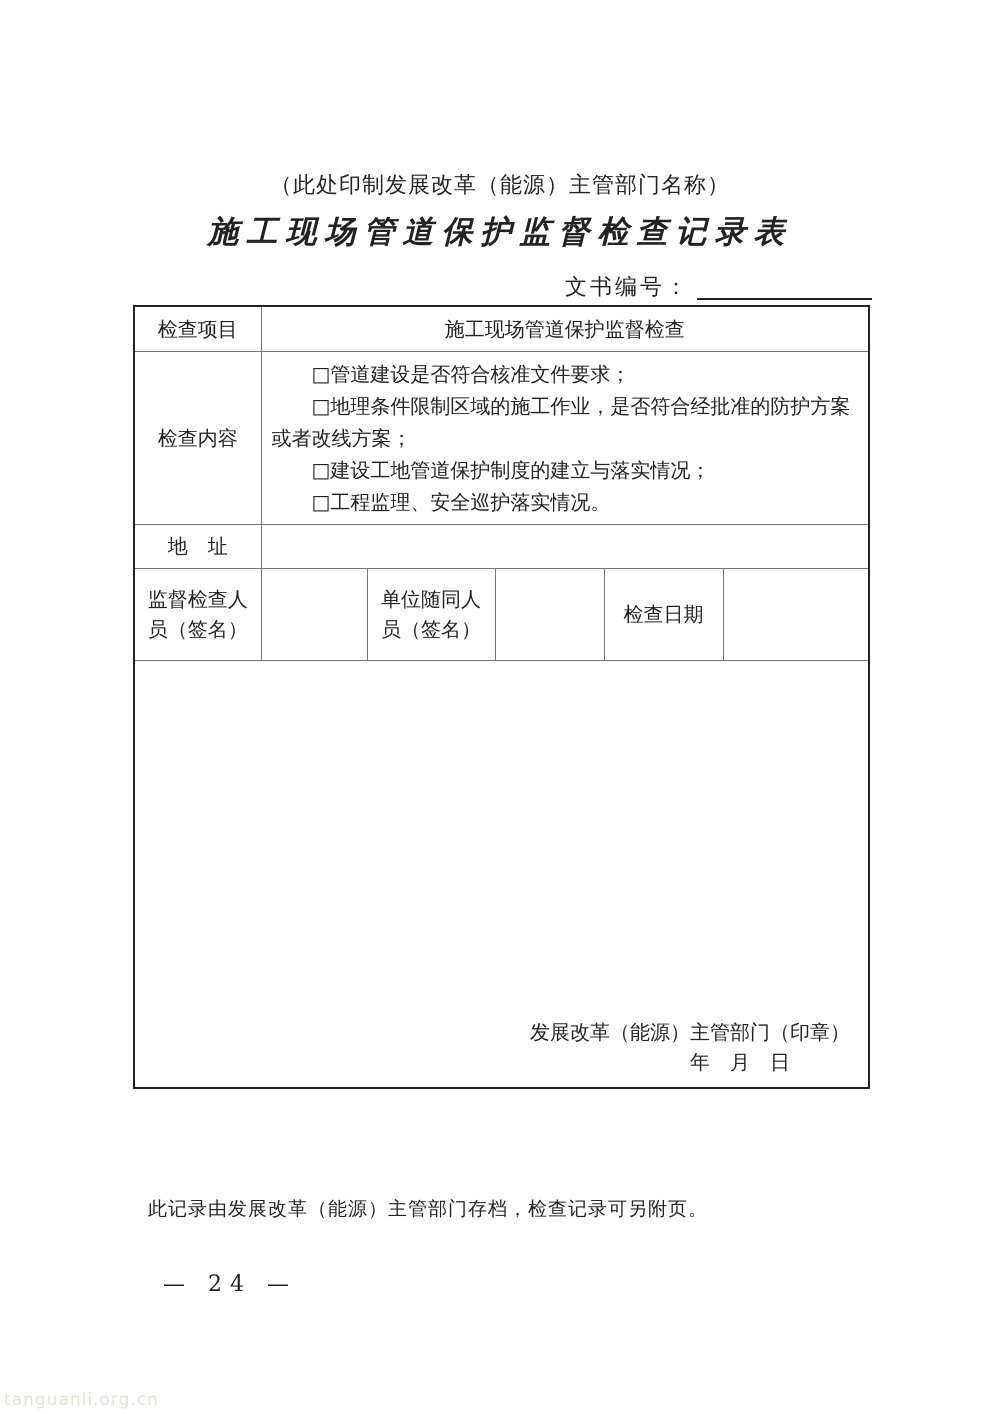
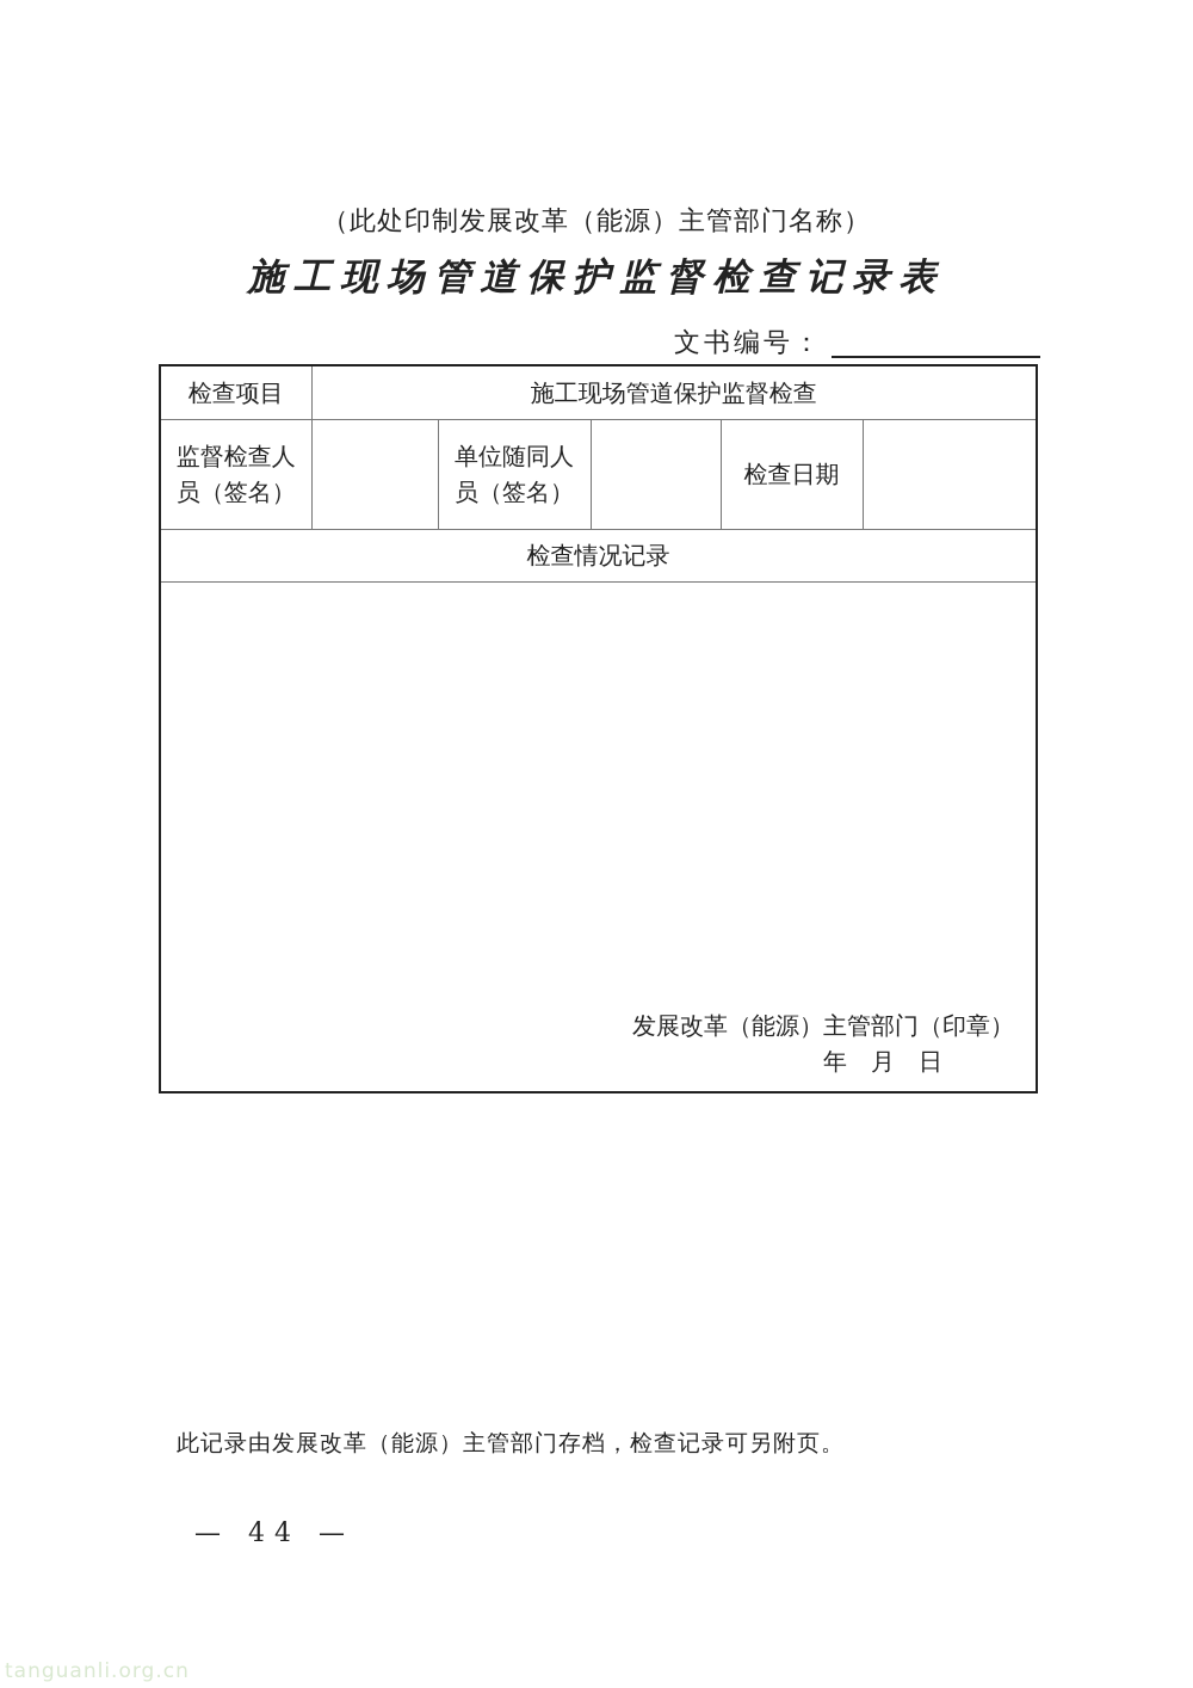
  （此处印制发展改革（能源）主管部门名称）
  施工现场管道保护监督检查记录表
  文书编号：
  检查项目	施工现场管道保护监督检查
- 检查内容	□管道建设是否符合核准文件要求； □地理条件限制区域的施工作业，是否符合经批准的防护方案或者改线方案； □建设工地管道保护制度的建立与落实情况； □工程监理、安全巡护落实情况。
- 地 址
  监督检查人员（签名）		单位随同人员（签名）		检查日期
+ 检查情况记录
  发展改革（能源）主管部门（印章） 年 月 日
  此记录由发展改革（能源）主管部门存档，检查记录可另附页。
- — 24 —
+ — 44 —
  tanguanli.org.cn
